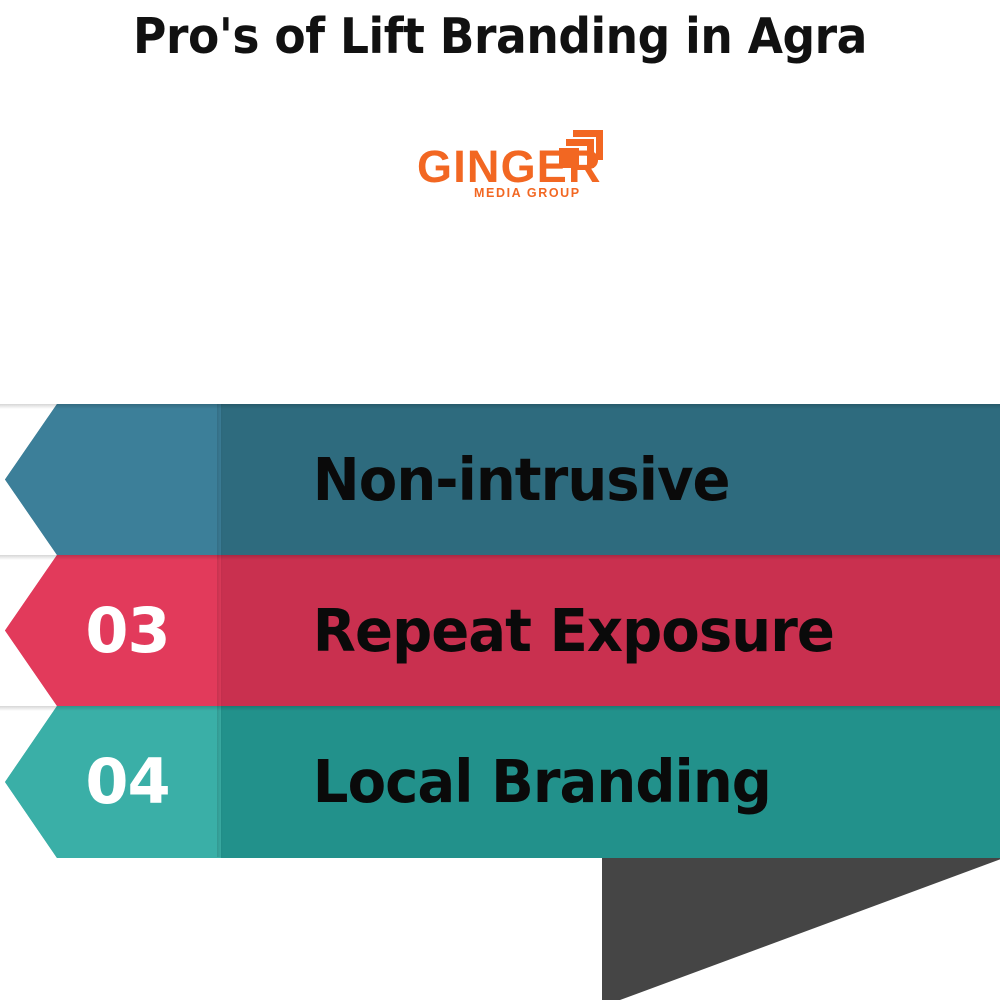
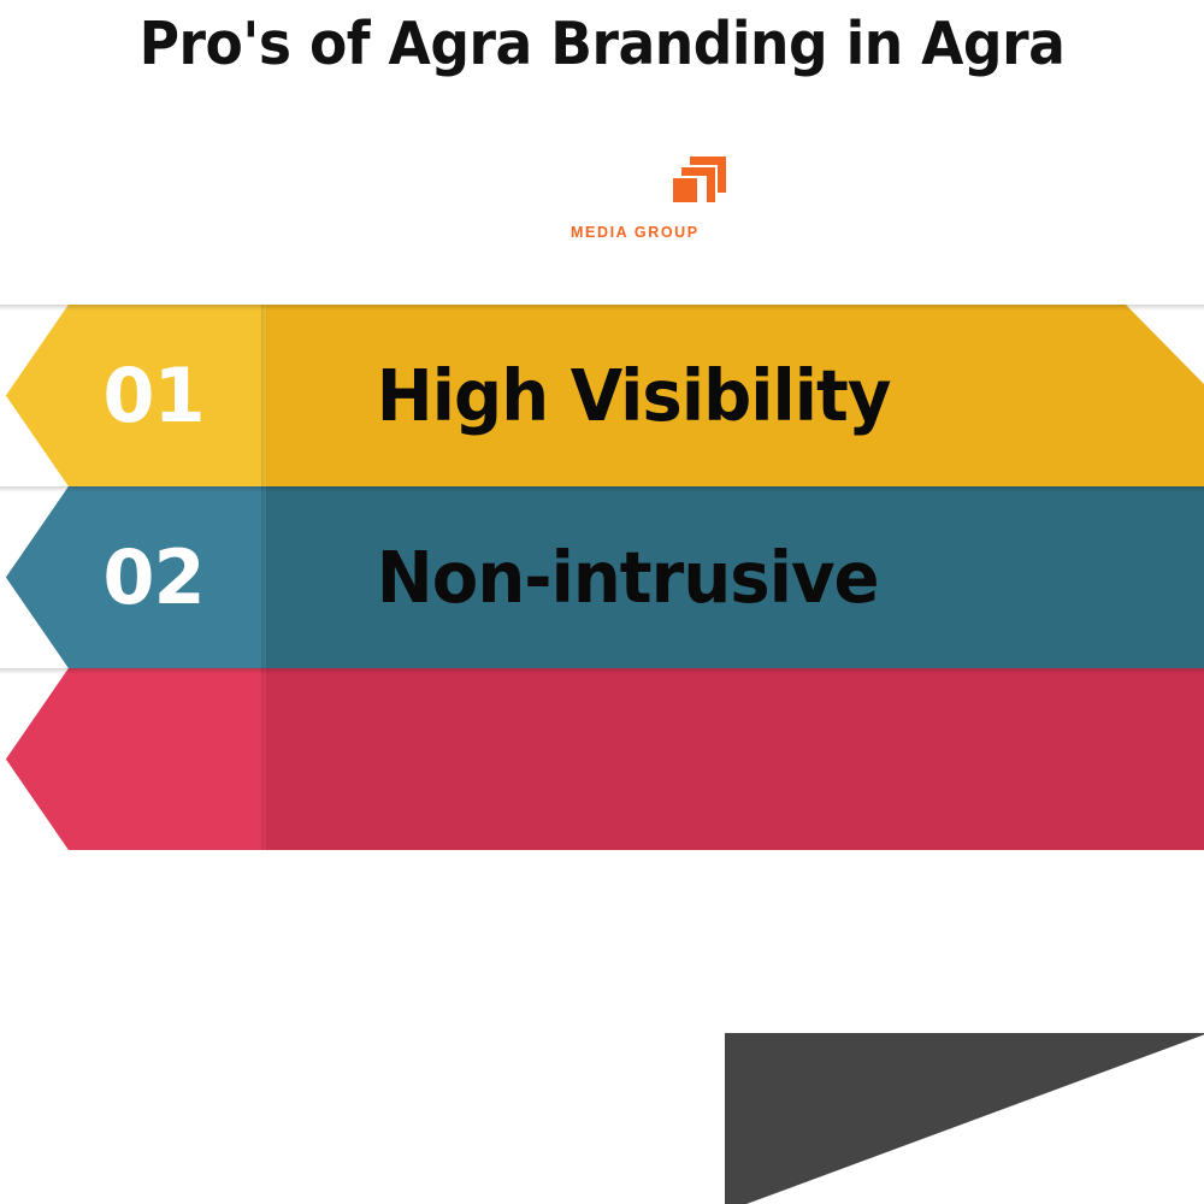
- Pro's of Lift Branding in Agra
+ Pro's of Agra Branding in Agra
- GINGER
  MEDIA GROUP
+ 01
+ High Visibility
+ 02
  Non-intrusive
- 03
- Repeat Exposure
- 04
- Local Branding
